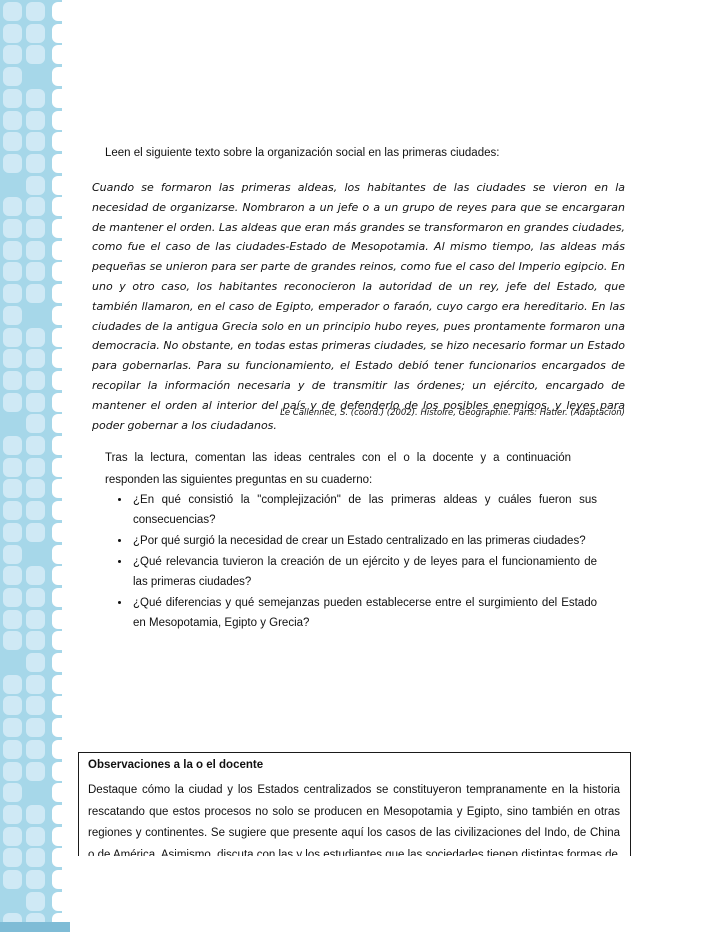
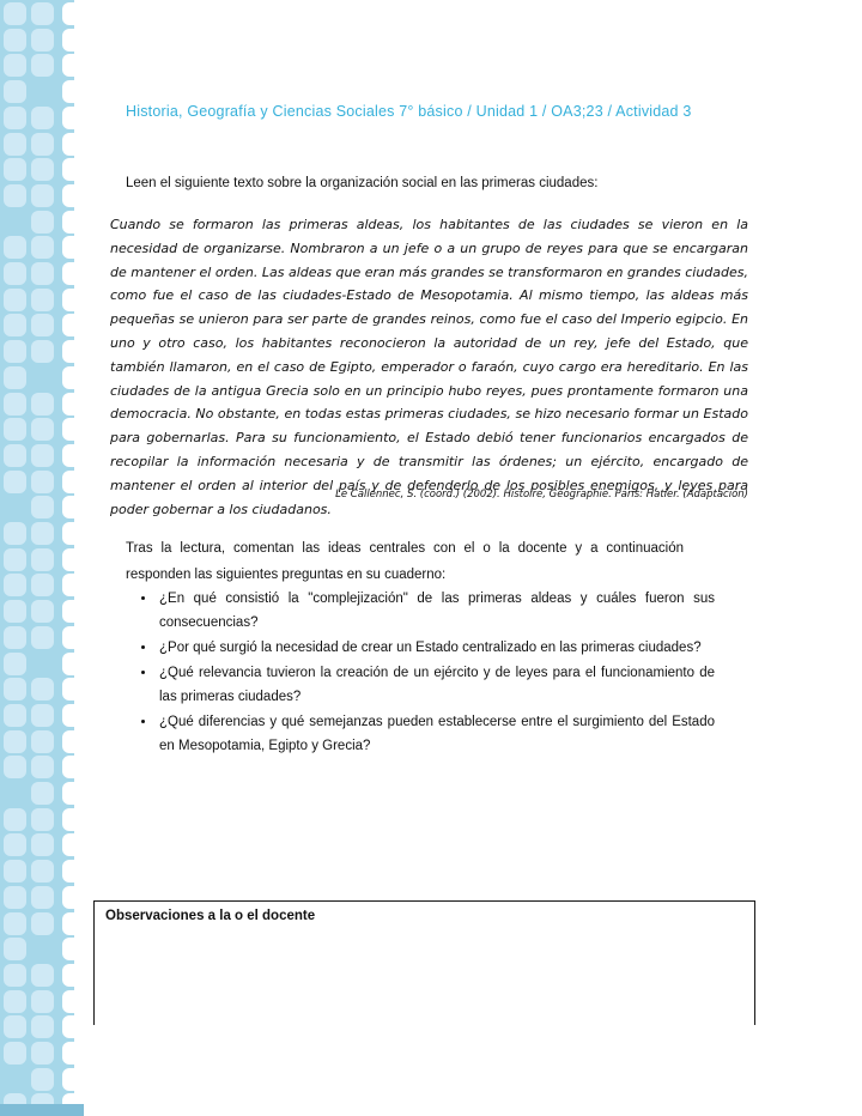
+ Historia, Geografía y Ciencias Sociales 7° básico / Unidad 1 / OA3;23 / Actividad 3
  Leen el siguiente texto sobre la organización social en las primeras ciudades:
  Cuando se formaron las primeras aldeas, los habitantes de las ciudades se vieron en la necesidad de organizarse. Nombraron a un jefe o a un grupo de reyes para que se encargaran de mantener el orden. Las aldeas que eran más grandes se transformaron en grandes ciudades, como fue el caso de las ciudades-Estado de Mesopotamia. Al mismo tiempo, las aldeas más pequeñas se unieron para ser parte de grandes reinos, como fue el caso del Imperio egipcio. En uno y otro caso, los habitantes reconocieron la autoridad de un rey, jefe del Estado, que también llamaron, en el caso de Egipto, emperador o faraón, cuyo cargo era hereditario. En las ciudades de la antigua Grecia solo en un principio hubo reyes, pues prontamente formaron una democracia. No obstante, en todas estas primeras ciudades, se hizo necesario formar un Estado para gobernarlas. Para su funcionamiento, el Estado debió tener funcionarios encargados de recopilar la información necesaria y de transmitir las órdenes; un ejército, encargado de mantener el orden al interior del país y de defenderlo de los posibles enemigos, y leyes para poder gobernar a los ciudadanos.
  Le Callennec, S. (coord.) (2002). Histoire, Géographie. Paris: Hatier. (Adaptación)
  Tras la lectura, comentan las ideas centrales con el o la docente y a continuación responden las siguientes preguntas en su cuaderno:
  ¿En qué consistió la "complejización" de las primeras aldeas y cuáles fueron sus consecuencias?
  ¿Por qué surgió la necesidad de crear un Estado centralizado en las primeras ciudades?
  ¿Qué relevancia tuvieron la creación de un ejército y de leyes para el funcionamiento de las primeras ciudades?
  ¿Qué diferencias y qué semejanzas pueden establecerse entre el surgimiento del Estado en Mesopotamia, Egipto y Grecia?
  Observaciones a la o el docente
- Destaque cómo la ciudad y los Estados centralizados se constituyeron tempranamente en la historia rescatando que estos procesos no solo se producen en Mesopotamia y Egipto, sino también en otras regiones y continentes. Se sugiere que presente aquí los casos de las civilizaciones del Indo, de China o de América. Asimismo, discuta con las y los estudiantes que las sociedades tienen distintas formas de
